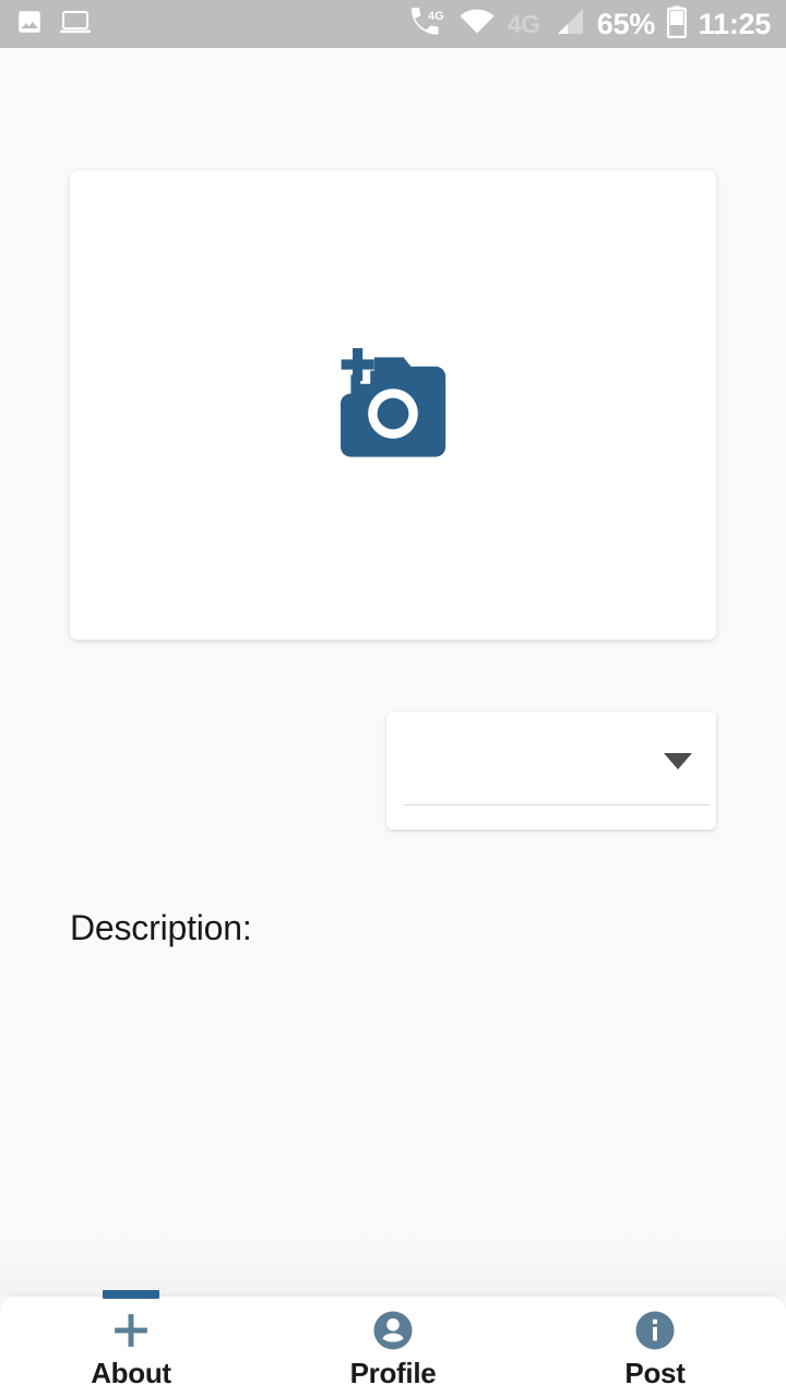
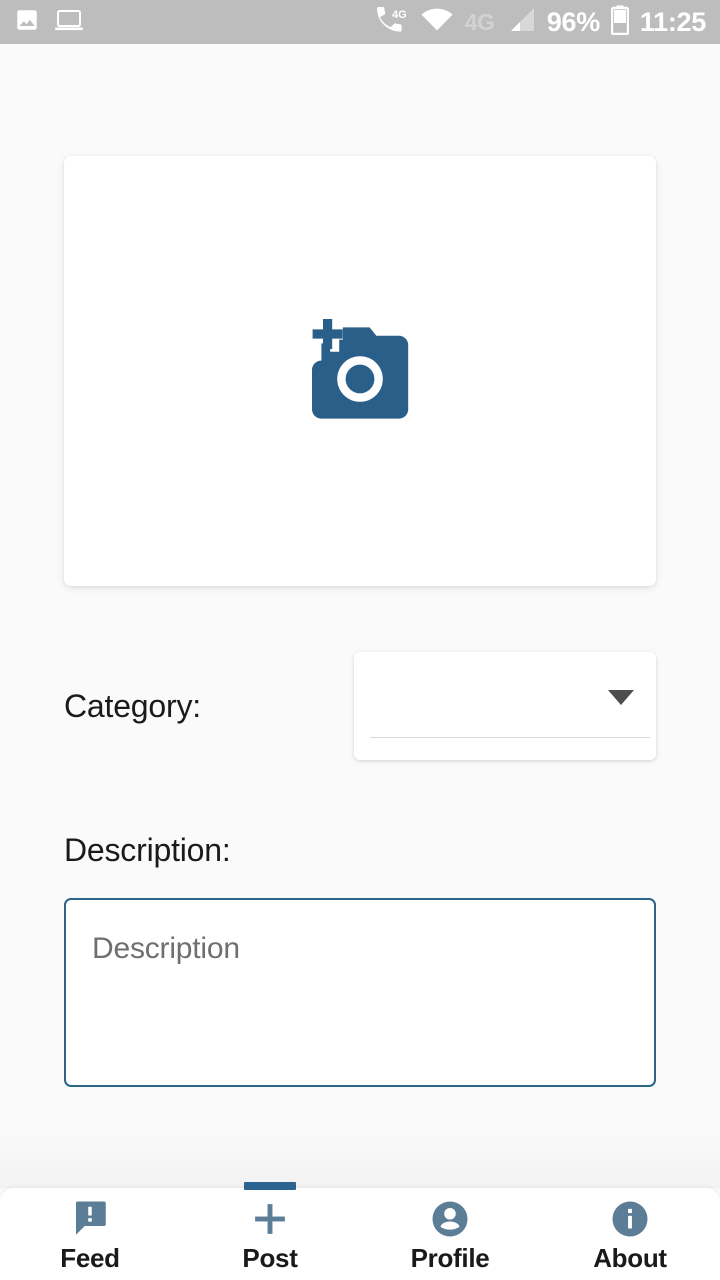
  4G
- 65%
+ 96%
  11:25
+ Category:
  Description:
+ Description
+ Feed
- About
+ Post
  Profile
- Post
+ About
